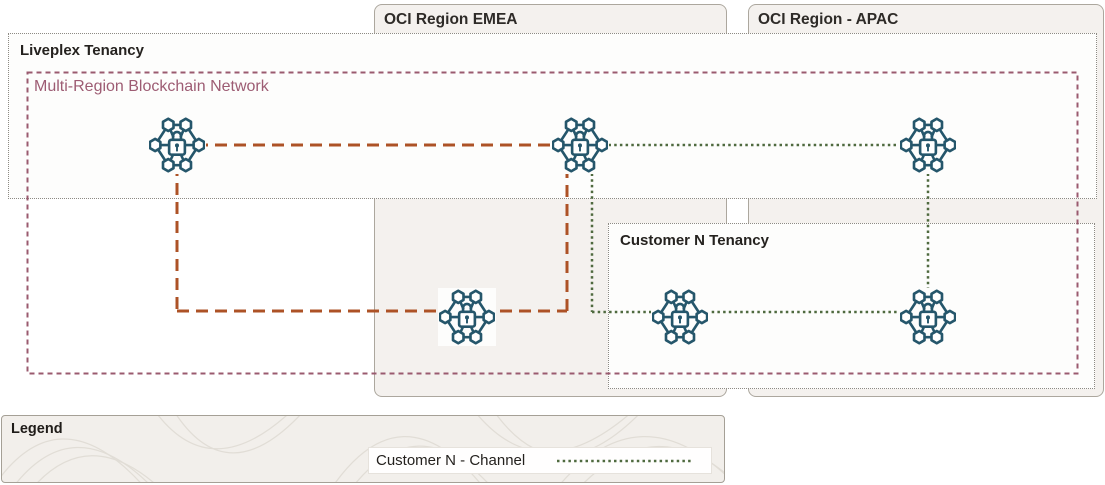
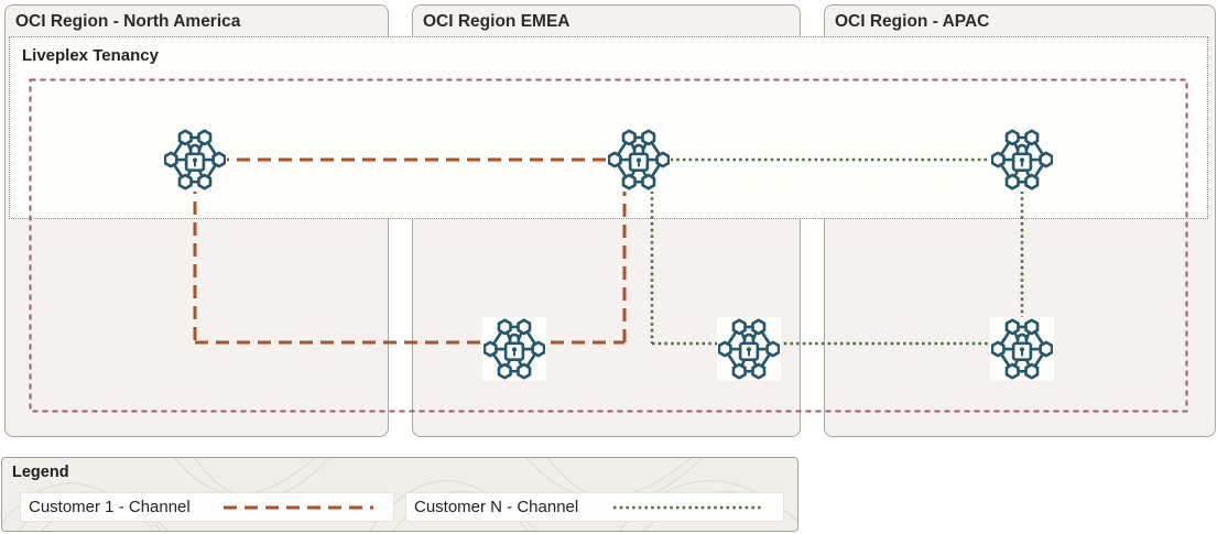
+ OCI Region - North America
  OCI Region EMEA
  OCI Region - APAC
  Liveplex Tenancy
- Customer N Tenancy
- Multi-Region Blockchain Network
  Legend
+ Customer 1 - Channel
  Customer N - Channel
